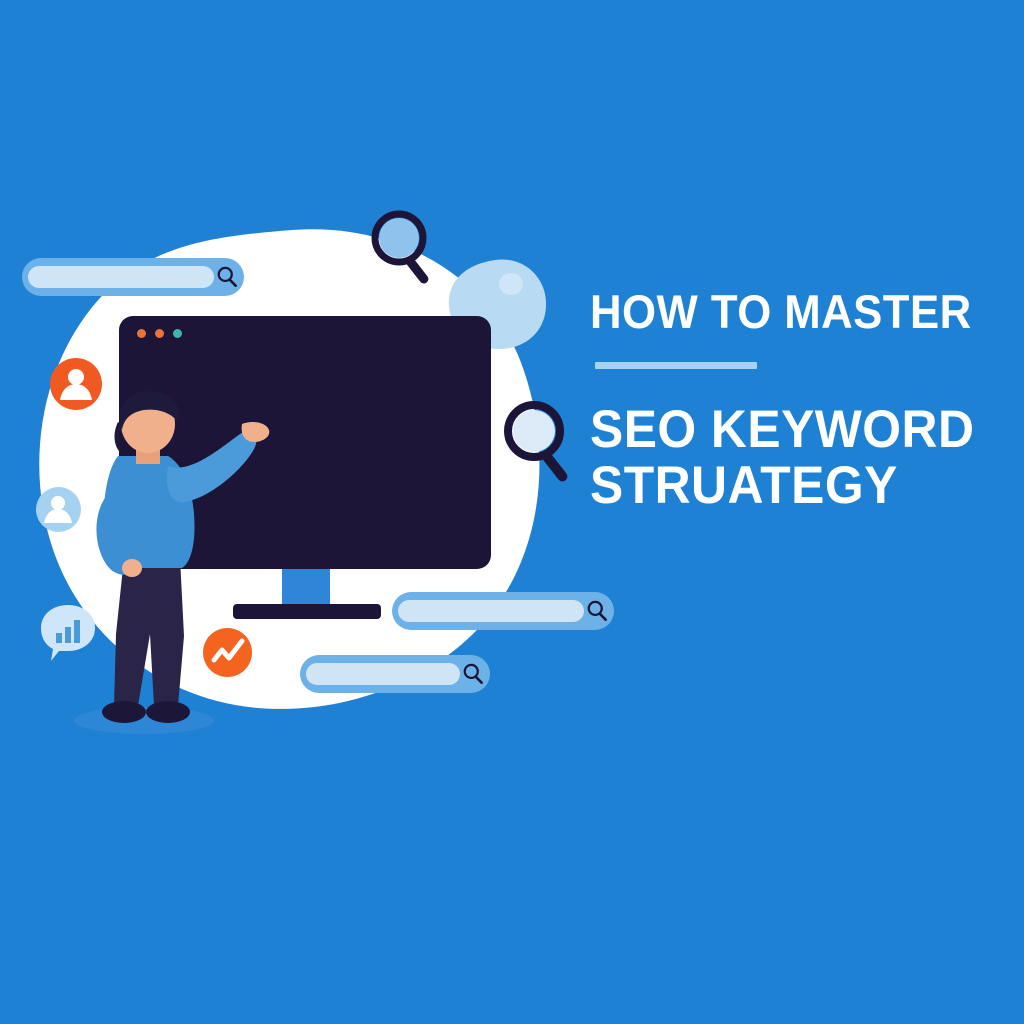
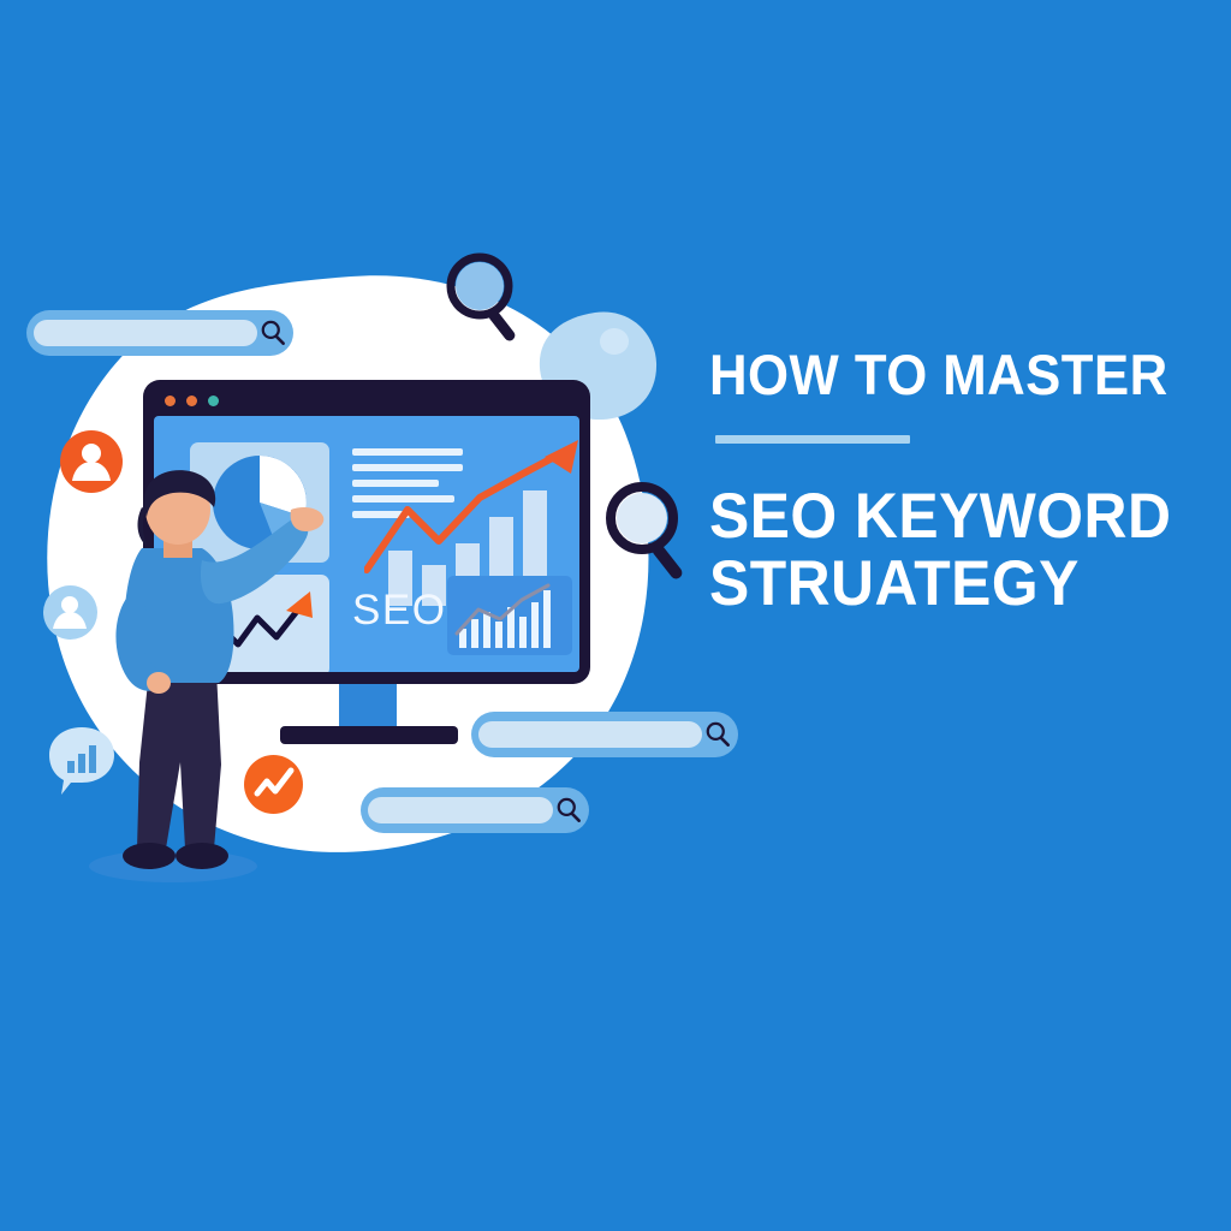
+ SEO
  HOW TO MASTER
  SEO KEYWORD
  STRUATEGY
